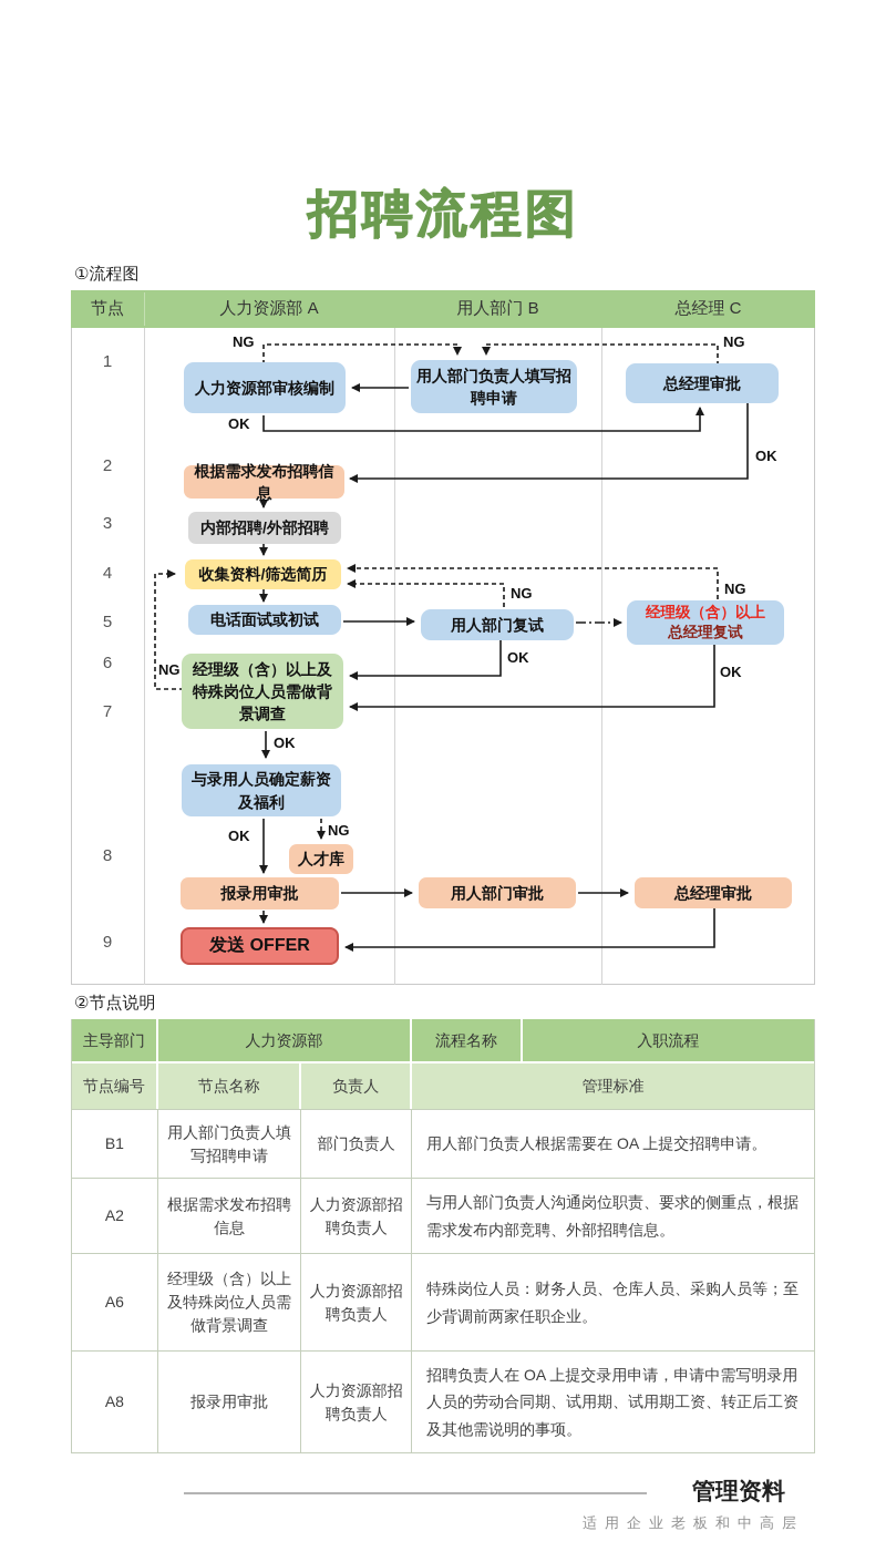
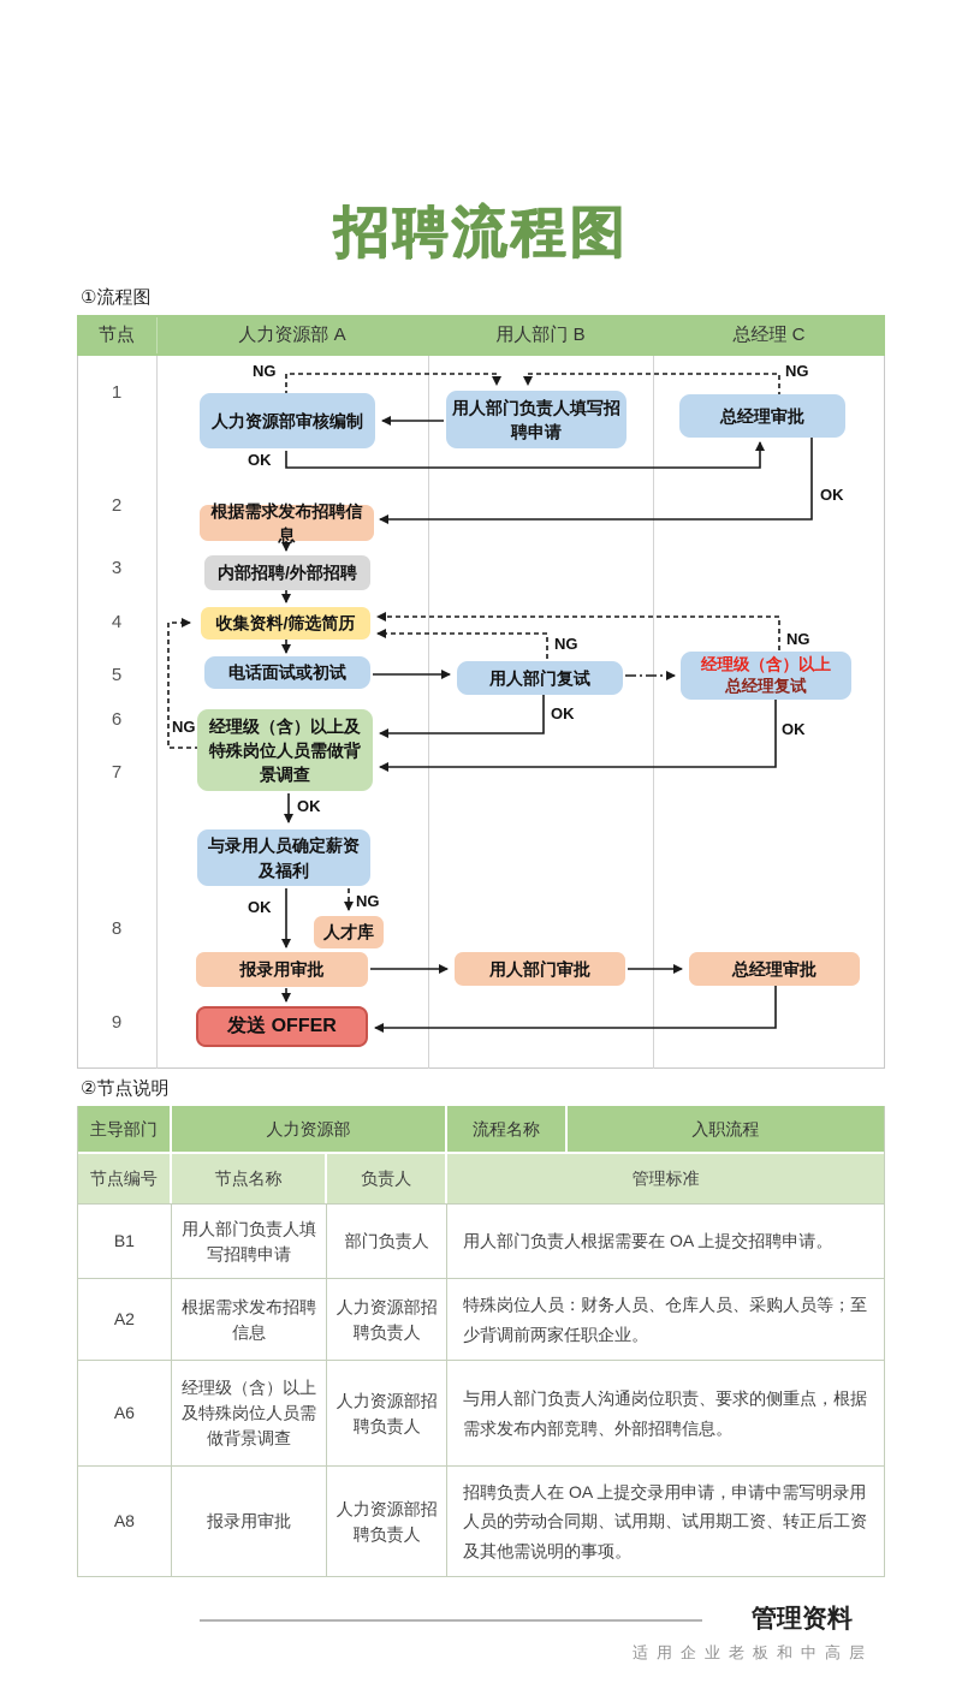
  招聘流程图
  ①流程图
  节点
  人力资源部 A
  用人部门 B
  总经理 C
  1
  2
  3
  4
  5
  6
  7
  8
  9
  NG
  NG
  OK
  OK
  NG
  NG
  NG
  OK
  OK
  OK
  OK
  NG
  人力资源部审核编制
  用人部门负责人填写招聘申请
  总经理审批
  根据需求发布招聘信息
  内部招聘/外部招聘
  收集资料/筛选简历
  电话面试或初试
  用人部门复试
  经理级（含）以上
  总经理复试
  经理级（含）以上及特殊岗位人员需做背景调查
  与录用人员确定薪资及福利
  人才库
  报录用审批
  用人部门审批
  总经理审批
  发送 OFFER
  ②节点说明
  主导部门
  人力资源部
  流程名称
  入职流程
  节点编号
  节点名称
  负责人
  管理标准
  B1
  用人部门负责人填写招聘申请
  部门负责人
  用人部门负责人根据需要在 OA 上提交招聘申请。
  A2
  根据需求发布招聘信息
  人力资源部招聘负责人
- 与用人部门负责人沟通岗位职责、要求的侧重点，根据需求发布内部竞聘、外部招聘信息。
+ 特殊岗位人员：财务人员、仓库人员、采购人员等；至少背调前两家任职企业。
  A6
  经理级（含）以上及特殊岗位人员需做背景调查
  人力资源部招聘负责人
- 特殊岗位人员：财务人员、仓库人员、采购人员等；至少背调前两家任职企业。
+ 与用人部门负责人沟通岗位职责、要求的侧重点，根据需求发布内部竞聘、外部招聘信息。
  A8
  报录用审批
  人力资源部招聘负责人
  招聘负责人在 OA 上提交录用申请，申请中需写明录用人员的劳动合同期、试用期、试用期工资、转正后工资及其他需说明的事项。
  管理资料
  适用企业老板和中高层
